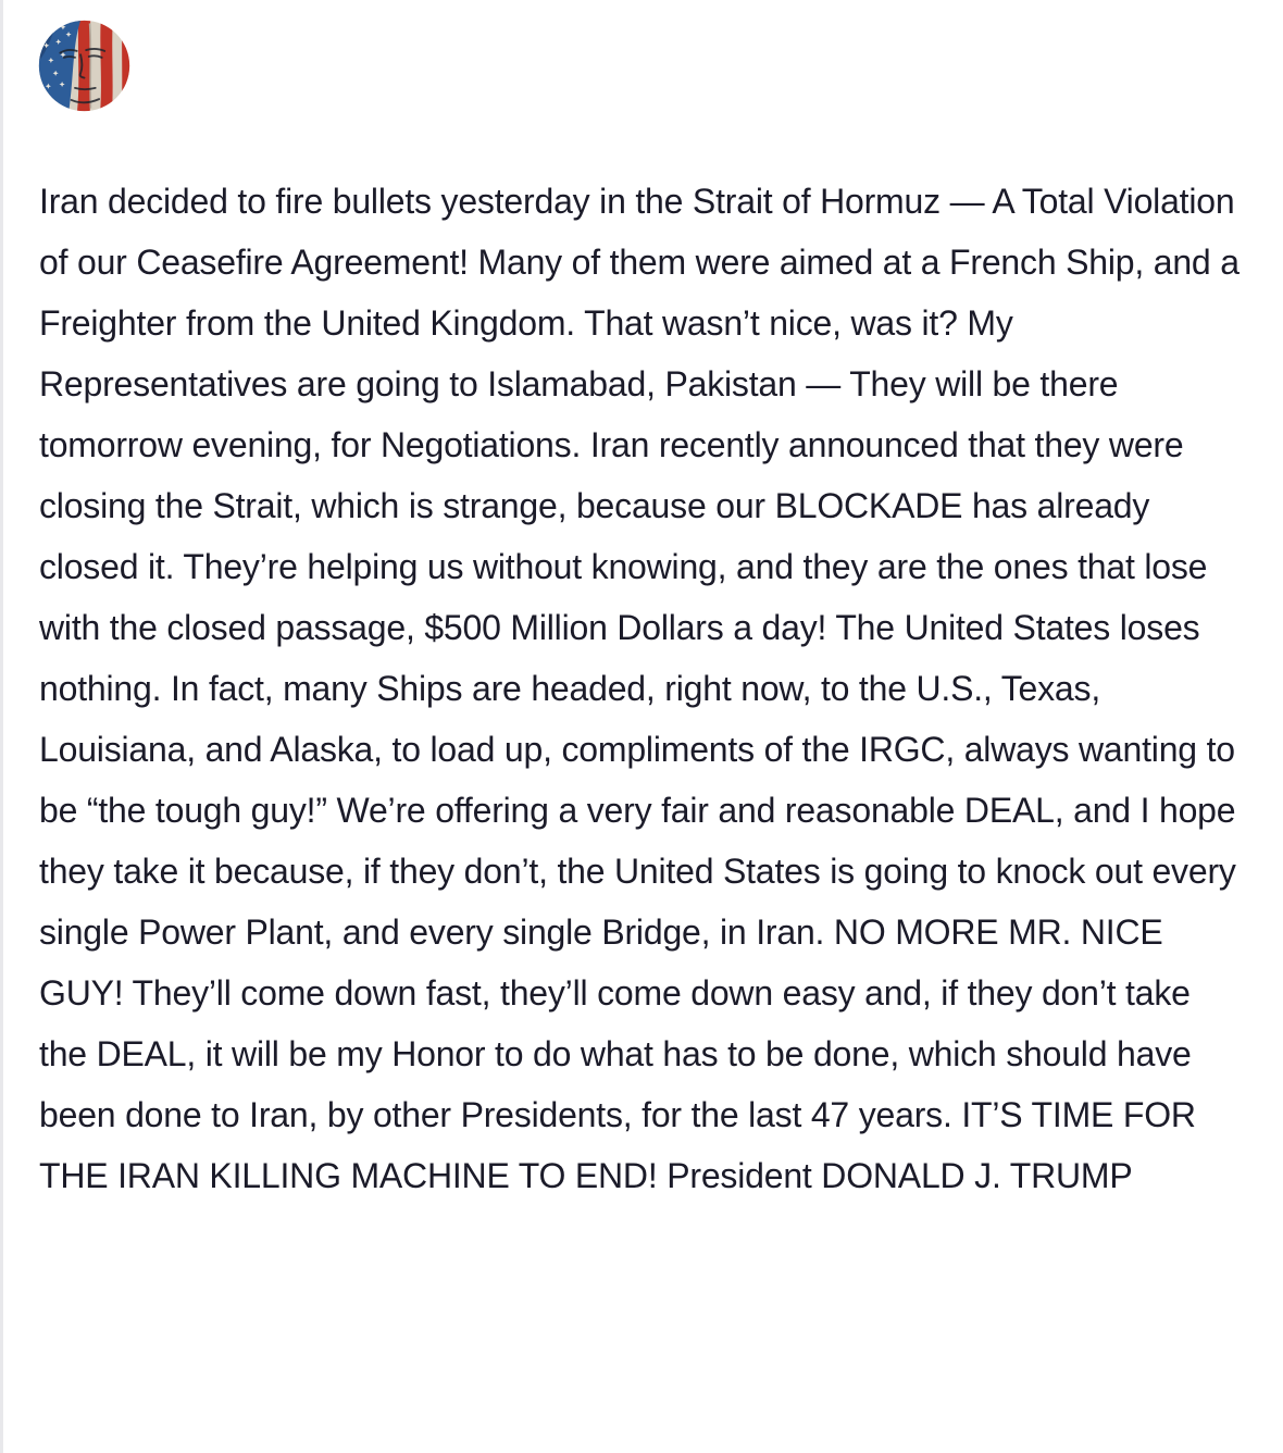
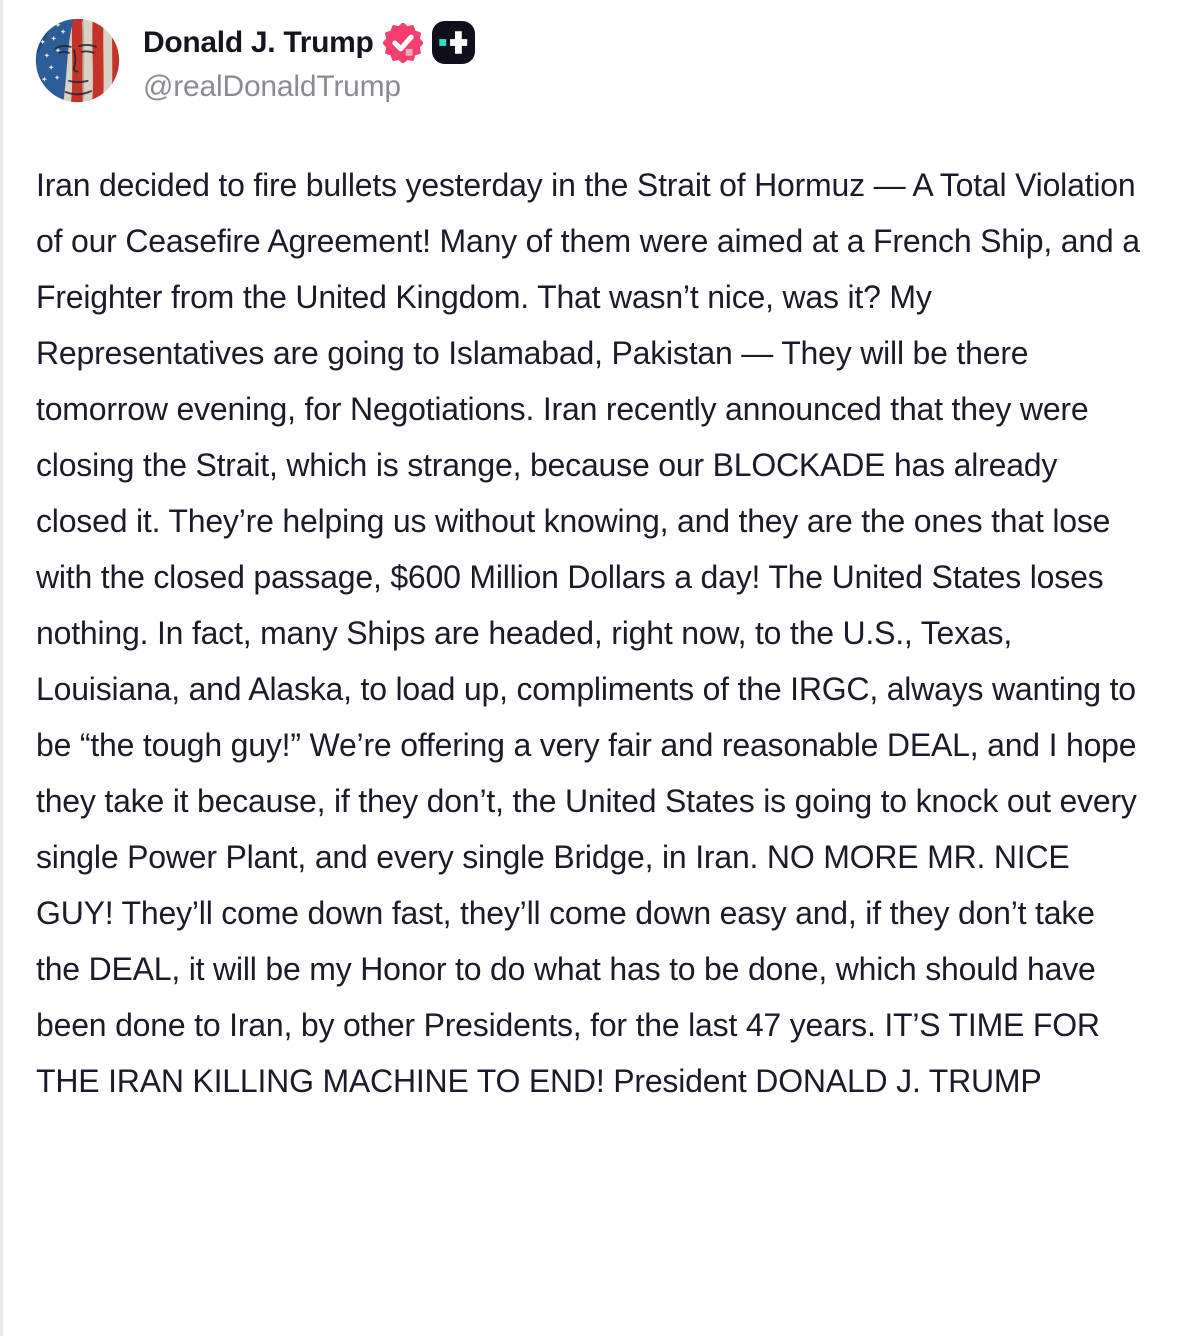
+ Donald J. Trump
+ @realDonaldTrump
- Iran decided to fire bullets yesterday in the Strait of Hormuz — A Total Violation of our Ceasefire Agreement! Many of them were aimed at a French Ship, and a Freighter from the United Kingdom. That wasn’t nice, was it? My Representatives are going to Islamabad, Pakistan — They will be there tomorrow evening, for Negotiations. Iran recently announced that they were closing the Strait, which is strange, because our BLOCKADE has already closed it. They’re helping us without knowing, and they are the ones that lose with the closed passage, $500 Million Dollars a day! The United States loses nothing. In fact, many Ships are headed, right now, to the U.S., Texas, Louisiana, and Alaska, to load up, compliments of the IRGC, always wanting to be “the tough guy!” We’re offering a very fair and reasonable DEAL, and I hope they take it because, if they don’t, the United States is going to knock out every single Power Plant, and every single Bridge, in Iran. NO MORE MR. NICE GUY! They’ll come down fast, they’ll come down easy and, if they don’t take the DEAL, it will be my Honor to do what has to be done, which should have been done to Iran, by other Presidents, for the last 47 years. IT’S TIME FOR THE IRAN KILLING MACHINE TO END! President DONALD J. TRUMP
+ Iran decided to fire bullets yesterday in the Strait of Hormuz — A Total Violation of our Ceasefire Agreement! Many of them were aimed at a French Ship, and a Freighter from the United Kingdom. That wasn’t nice, was it? My Representatives are going to Islamabad, Pakistan — They will be there tomorrow evening, for Negotiations. Iran recently announced that they were closing the Strait, which is strange, because our BLOCKADE has already closed it. They’re helping us without knowing, and they are the ones that lose with the closed passage, $600 Million Dollars a day! The United States loses nothing. In fact, many Ships are headed, right now, to the U.S., Texas, Louisiana, and Alaska, to load up, compliments of the IRGC, always wanting to be “the tough guy!” We’re offering a very fair and reasonable DEAL, and I hope they take it because, if they don’t, the United States is going to knock out every single Power Plant, and every single Bridge, in Iran. NO MORE MR. NICE GUY! They’ll come down fast, they’ll come down easy and, if they don’t take the DEAL, it will be my Honor to do what has to be done, which should have been done to Iran, by other Presidents, for the last 47 years. IT’S TIME FOR THE IRAN KILLING MACHINE TO END! President DONALD J. TRUMP
